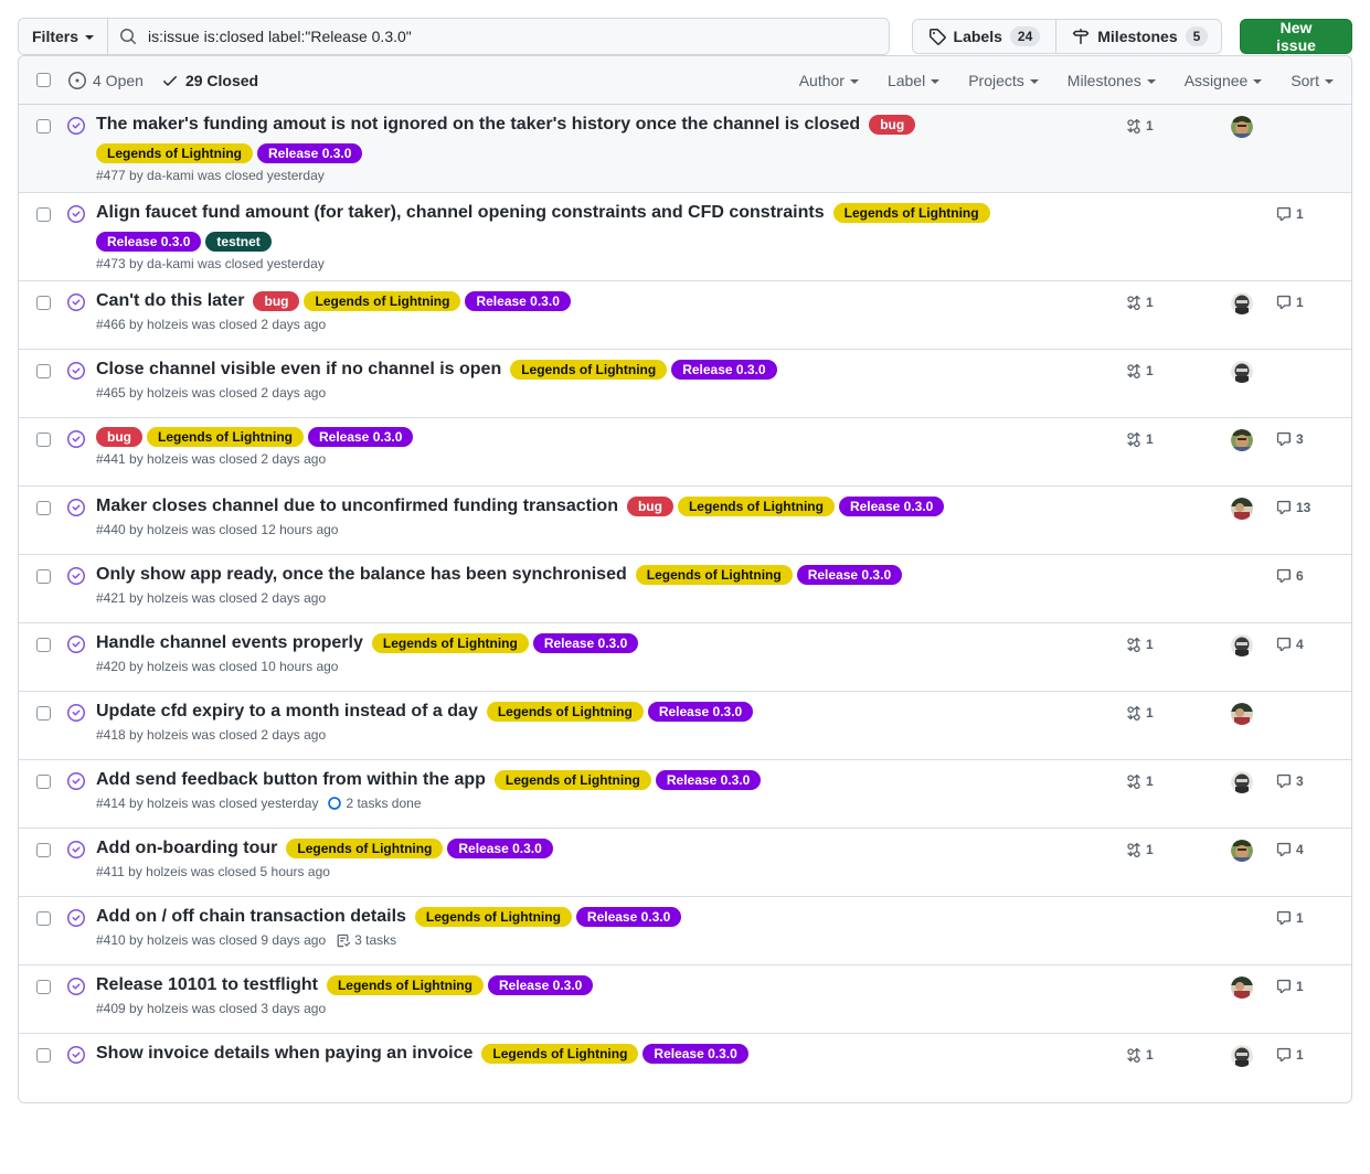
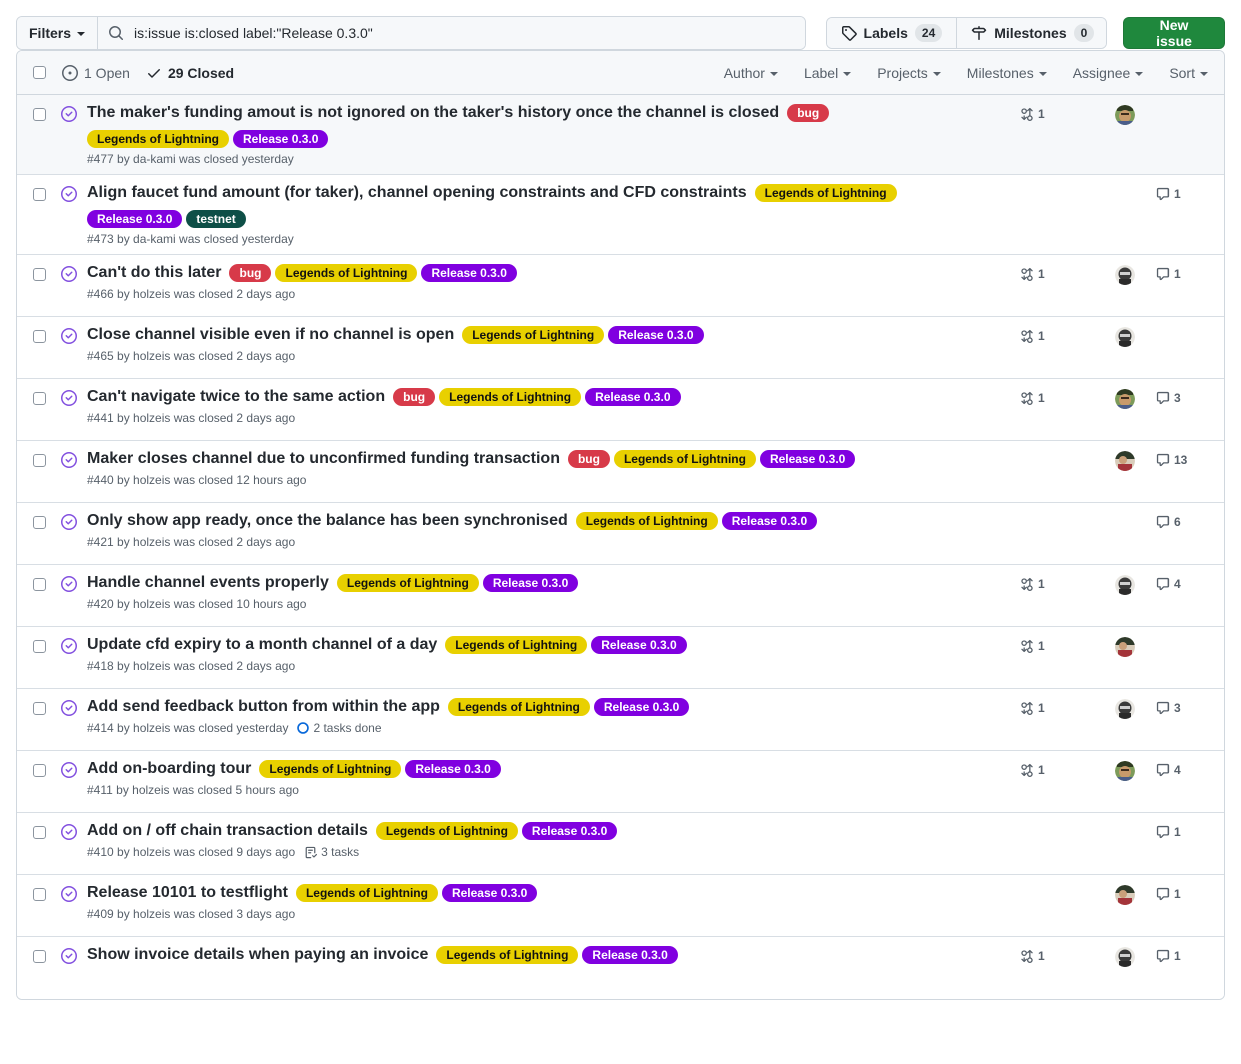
  Filters
  is:issue is:closed label:"Release 0.3.0"
  Labels
  24
  Milestones
- 5
+ 0
  New issue
- 4 Open
+ 1 Open
  29 Closed
  Author
  Label
  Projects
  Milestones
  Assignee
  Sort
  The maker's funding amout is not ignored on the taker's history once the channel is closed
  bug
  Legends of Lightning
  Release 0.3.0
  #477 by da-kami was closed yesterday
  1
  Align faucet fund amount (for taker), channel opening constraints and CFD constraints
  Legends of Lightning
  Release 0.3.0
  testnet
  #473 by da-kami was closed yesterday
  1
  Can't do this later
  bug
  Legends of Lightning
  Release 0.3.0
  #466 by holzeis was closed 2 days ago
  1
  1
  Close channel visible even if no channel is open
  Legends of Lightning
  Release 0.3.0
  #465 by holzeis was closed 2 days ago
  1
+ Can't navigate twice to the same action
  bug
  Legends of Lightning
  Release 0.3.0
  #441 by holzeis was closed 2 days ago
  1
  3
  Maker closes channel due to unconfirmed funding transaction
  bug
  Legends of Lightning
  Release 0.3.0
  #440 by holzeis was closed 12 hours ago
  13
  Only show app ready, once the balance has been synchronised
  Legends of Lightning
  Release 0.3.0
  #421 by holzeis was closed 2 days ago
  6
  Handle channel events properly
  Legends of Lightning
  Release 0.3.0
  #420 by holzeis was closed 10 hours ago
  1
  4
- Update cfd expiry to a month instead of a day
+ Update cfd expiry to a month channel of a day
  Legends of Lightning
  Release 0.3.0
  #418 by holzeis was closed 2 days ago
  1
  Add send feedback button from within the app
  Legends of Lightning
  Release 0.3.0
  #414 by holzeis was closed yesterday
  2 tasks done
  1
  3
  Add on-boarding tour
  Legends of Lightning
  Release 0.3.0
  #411 by holzeis was closed 5 hours ago
  1
  4
  Add on / off chain transaction details
  Legends of Lightning
  Release 0.3.0
  #410 by holzeis was closed 9 days ago
  3 tasks
  1
  Release 10101 to testflight
  Legends of Lightning
  Release 0.3.0
  #409 by holzeis was closed 3 days ago
  1
  Show invoice details when paying an invoice
  Legends of Lightning
  Release 0.3.0
  1
  1
